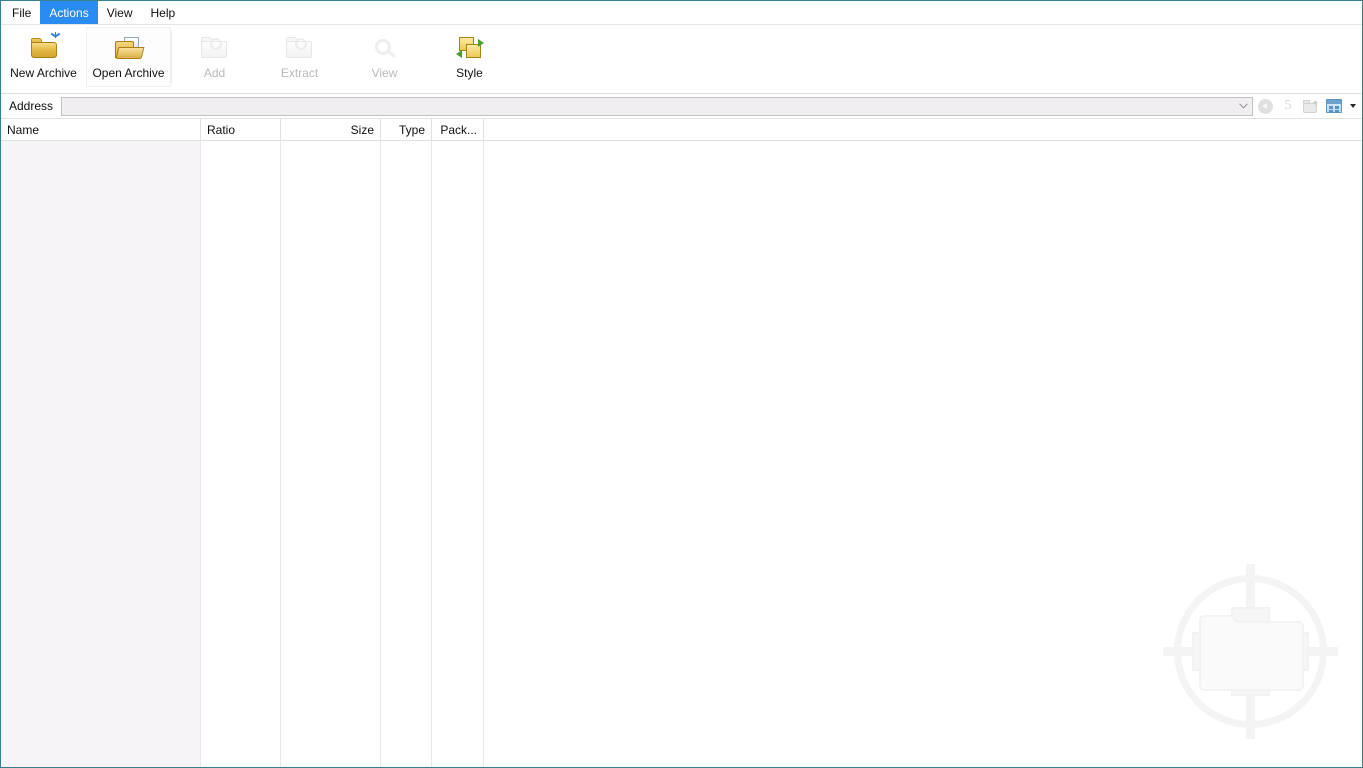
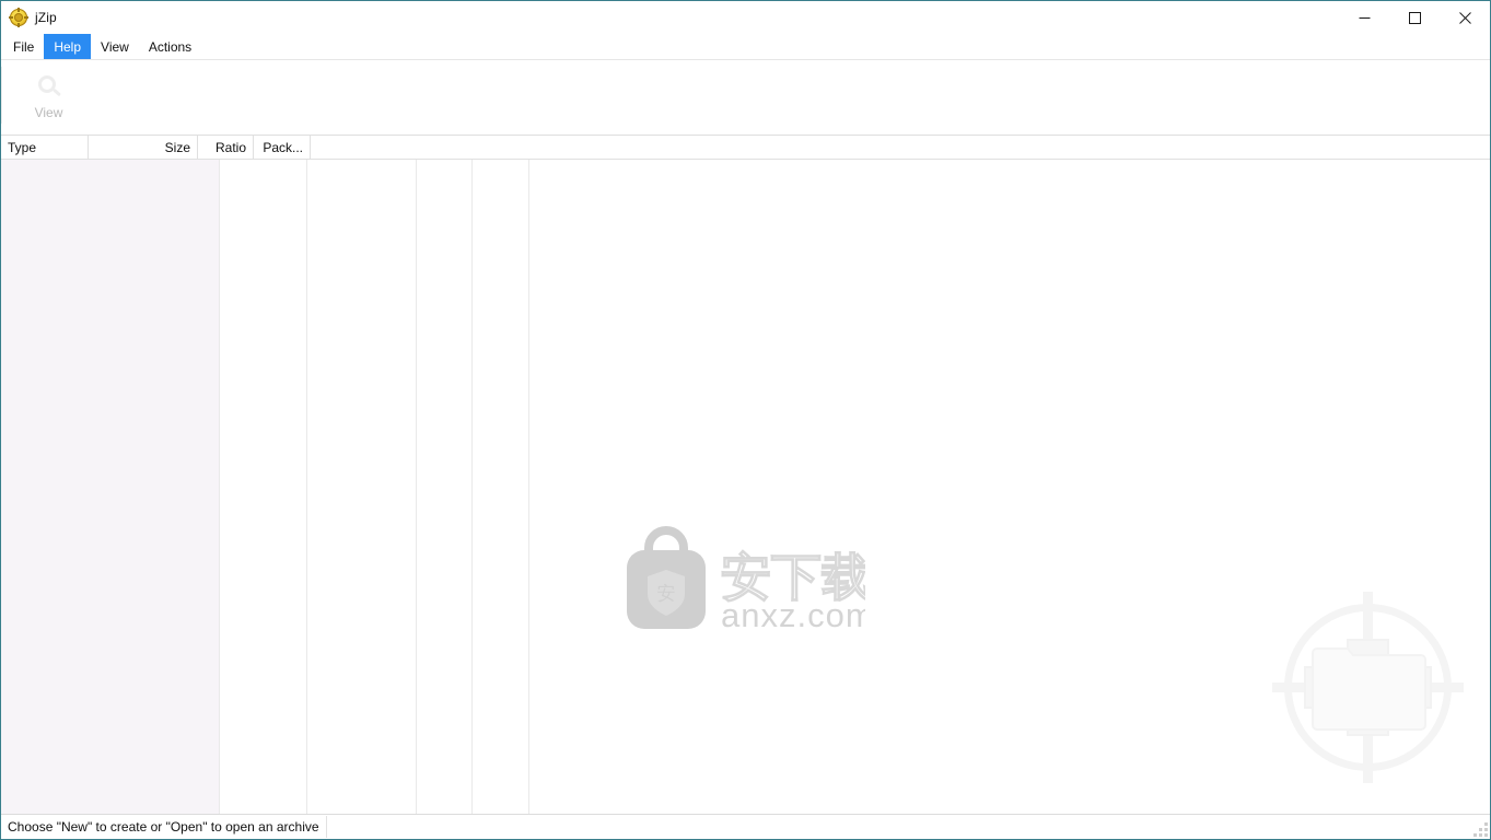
+ jZip
  File
- Actions
+ Help
  View
- Help
+ Actions
- New Archive
- Open Archive
- Add
- Extract
  View
- Style
- Address
- 5
- ✦
- ⌃
- Name
- Ratio
+ Type
  Size
- Type
+ Ratio
  Pack...
+ 安下载
+ anxz.com
+ Choose "New" to create or "Open" to open an archive
